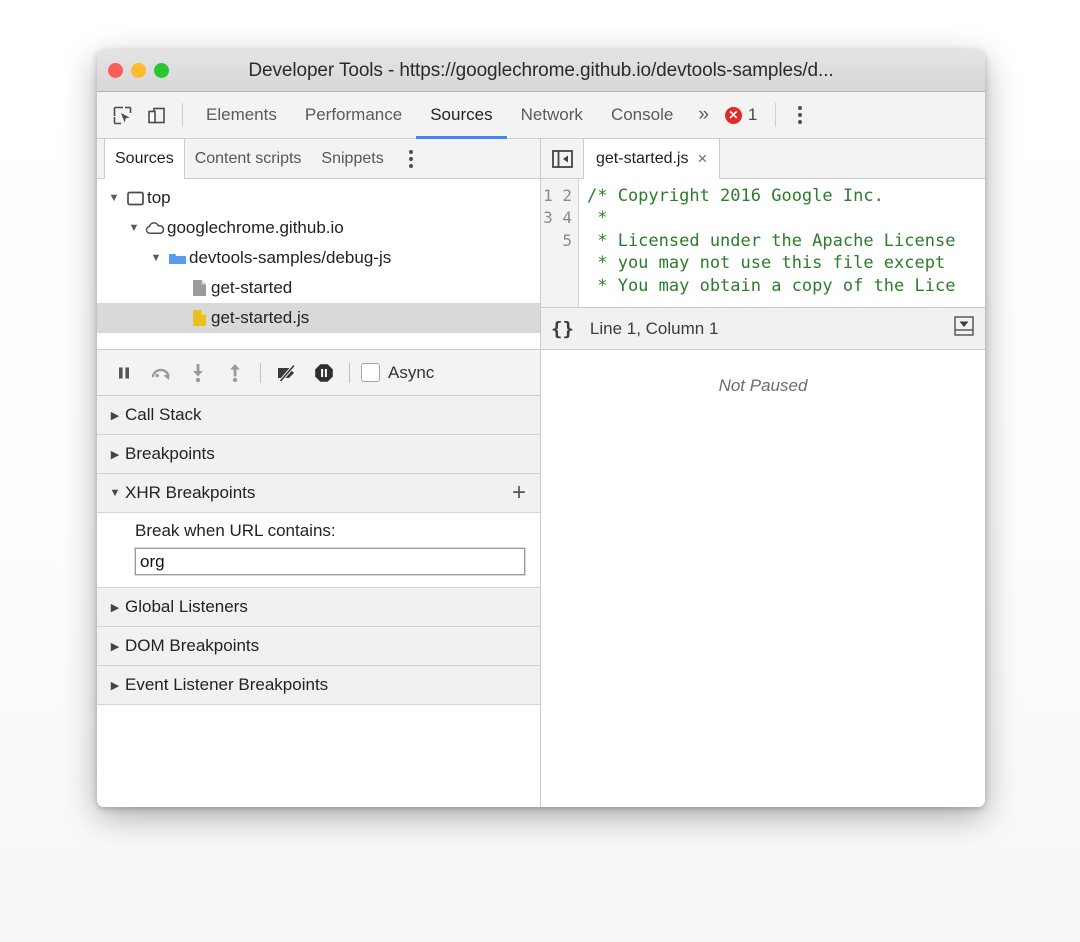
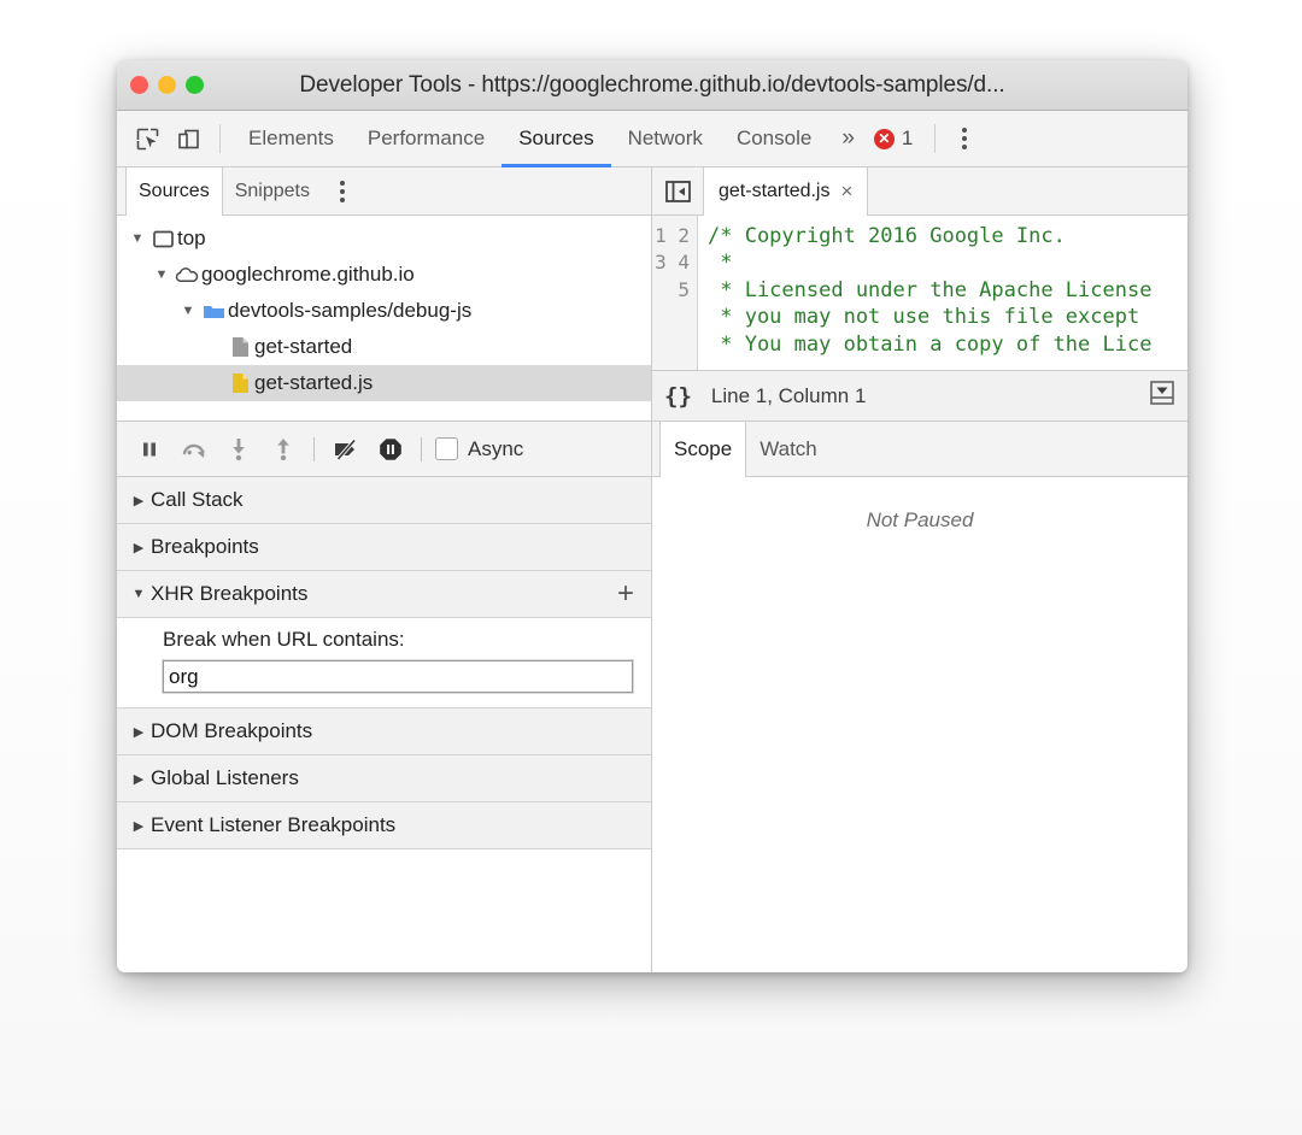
  Developer Tools - https://googlechrome.github.io/devtools-samples/d...
  Elements
  Performance
  Sources
  Network
  Console
  »
  ✕
  1
  Sources
- Content scripts
  Snippets
  ▼
  top
  ▼
  googlechrome.github.io
  ▼
  devtools-samples/debug-js
  get-started
  get-started.js
  Async
  ▶
  Call Stack
  ▶
  Breakpoints
  ▼
  XHR Breakpoints
  +
  Break when URL contains:
  org
  ▶
- Global Listeners
+ DOM Breakpoints
  ▶
- DOM Breakpoints
+ Global Listeners
  ▶
  Event Listener Breakpoints
  get-started.js
  ×
  1 2 3 4 5
  /* Copyright 2016 Google Inc.
  *
  * Licensed under the Apache License
  * you may not use this file except
  * You may obtain a copy of the Lice
  {}
  Line 1, Column 1
+ Scope
+ Watch
  Not Paused
